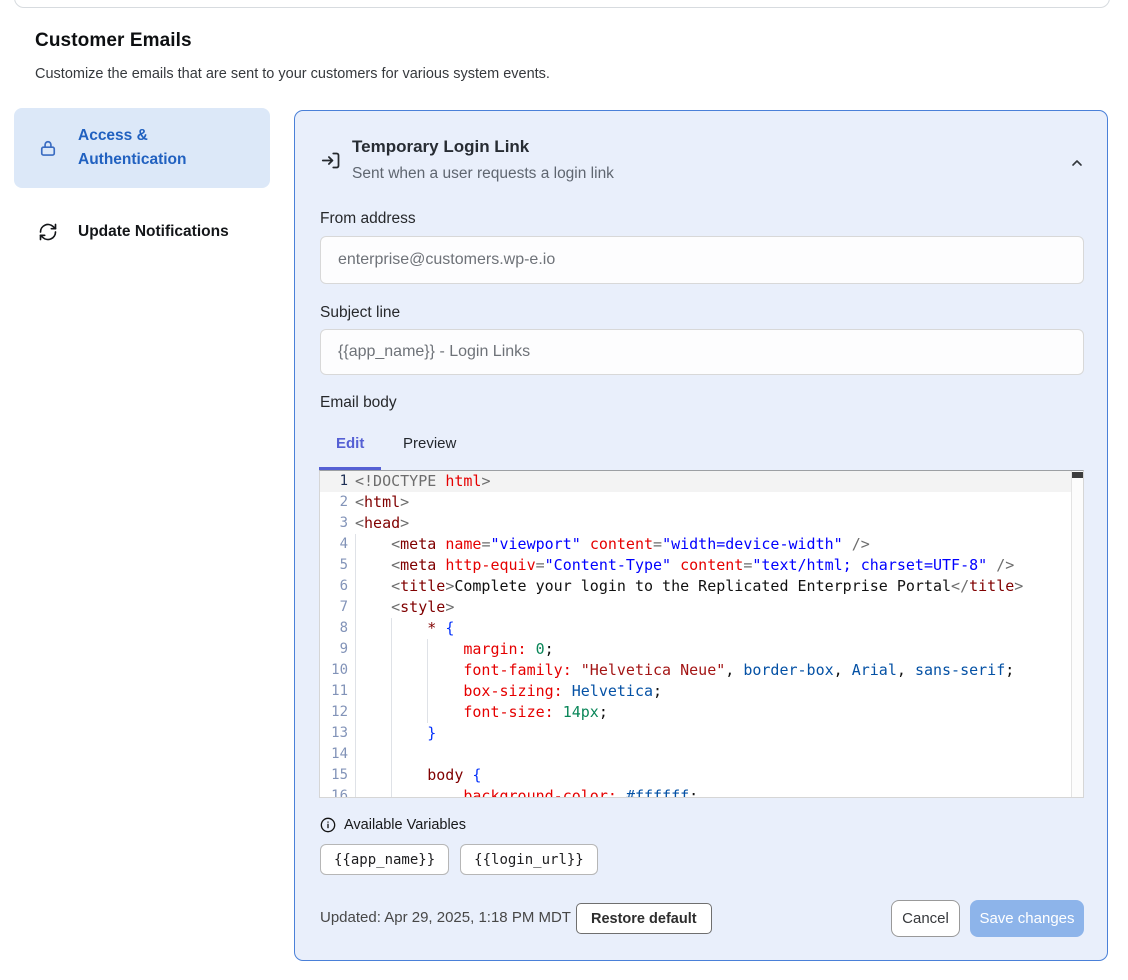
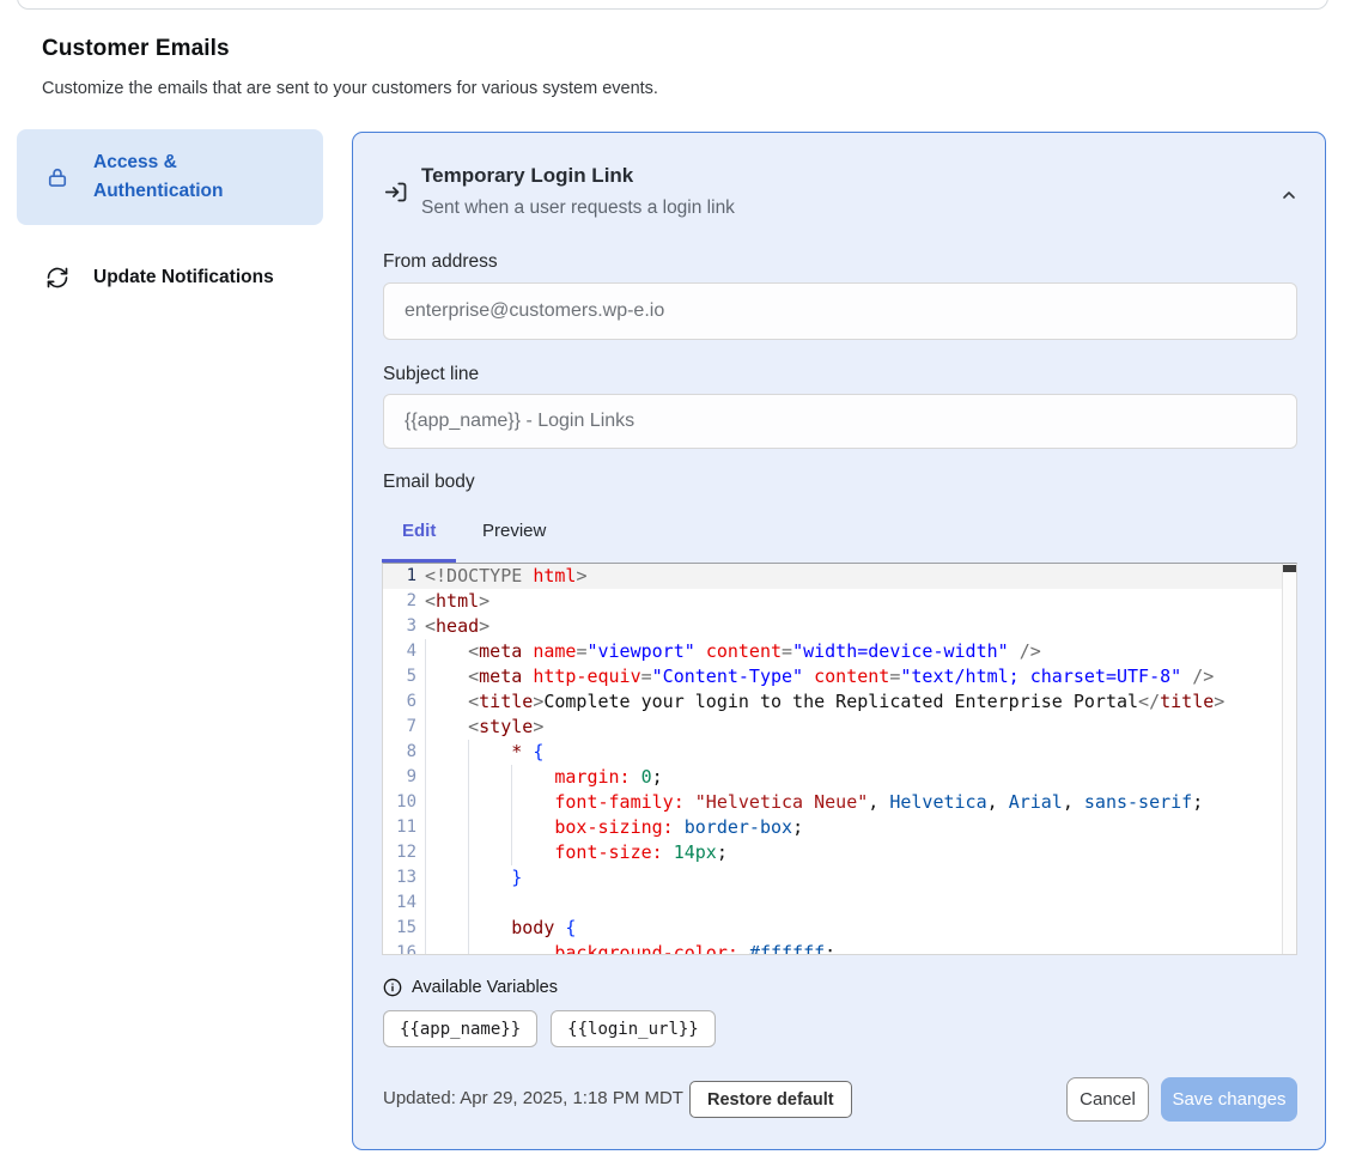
  Customer Emails
  Customize the emails that are sent to your customers for various system events.
  Access & Authentication
  Update Notifications
  Temporary Login Link
  Sent when a user requests a login link
  From address
  enterprise@customers.wp-e.io
  Subject line
  {{app_name}} - Login Links
  Email body
  Edit
  Preview
  1
  <!DOCTYPE html>
  2
  <html>
  3
  <head>
  4
  <meta name="viewport" content="width=device-width" />
  5
  <meta http-equiv="Content-Type" content="text/html; charset=UTF-8" />
  6
  <title>Complete your login to the Replicated Enterprise Portal</title>
  7
  <style>
  8
  * {
  9
  margin: 0;
  10
- font-family: "Helvetica Neue", border-box, Arial, sans-serif;
+ font-family: "Helvetica Neue", Helvetica, Arial, sans-serif;
  11
- box-sizing: Helvetica;
+ box-sizing: border-box;
  12
  font-size: 14px;
  13
  }
  14
  15
  body {
  16
  background-color: #ffffff;
  Available Variables
  {{app_name}}
  {{login_url}}
  Updated: Apr 29, 2025, 1:18 PM MDT
  Restore default
  Cancel
  Save changes
